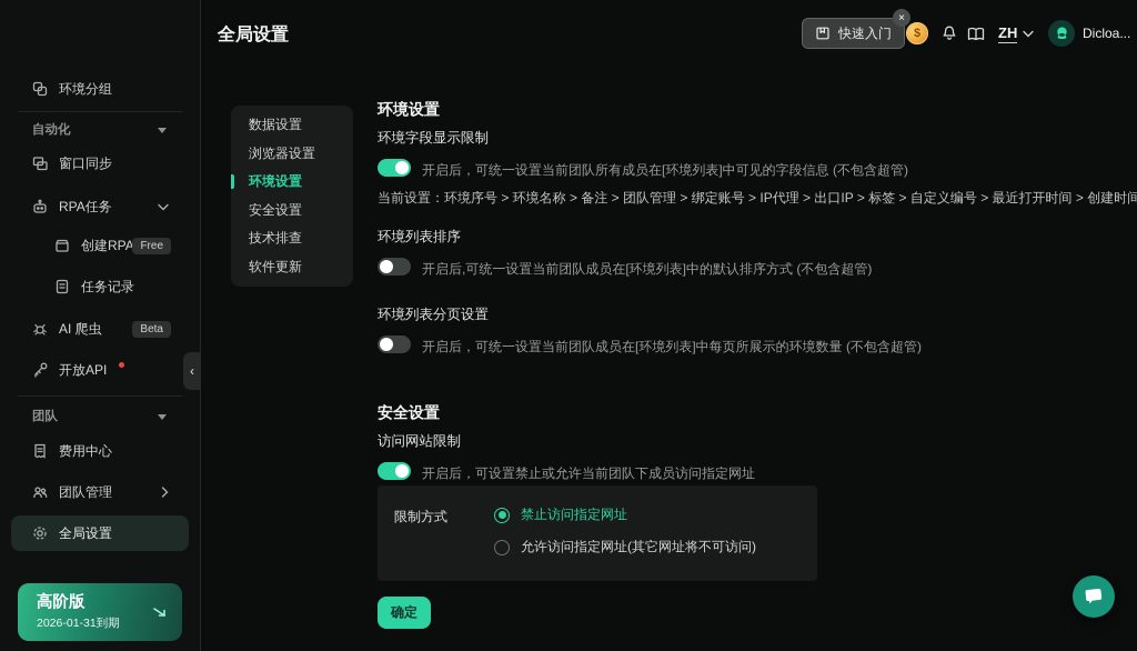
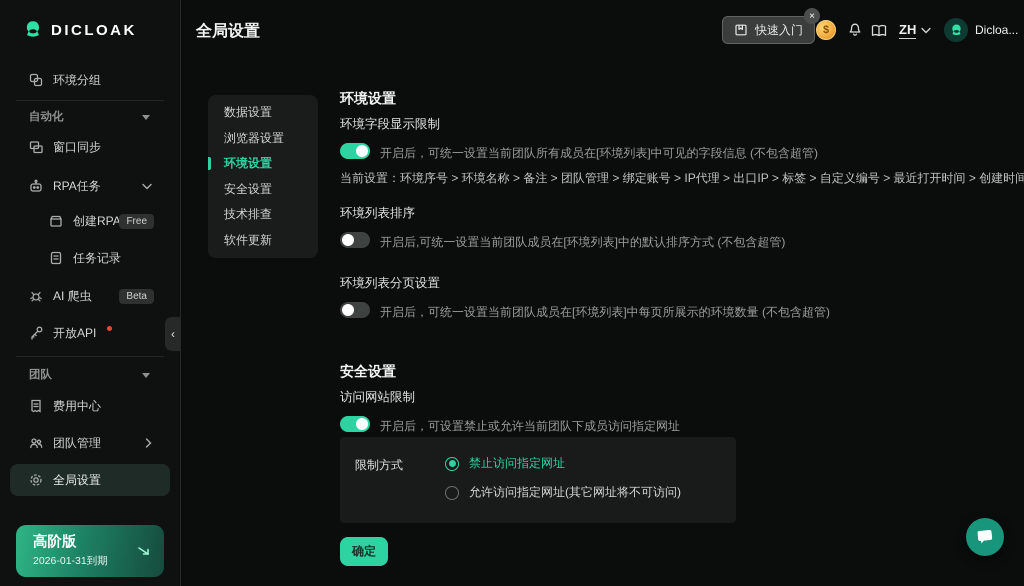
+ DICLOAK
  环境分组
  自动化
  窗口同步
  RPA任务
  创建RPA
  Free
  任务记录
  AI 爬虫
  Beta
  开放API
  团队
  费用中心
  团队管理
  全局设置
  高阶版
  2026-01-31到期
  ‹
  全局设置
  快速入门
  ×
  $
  ZH
  Dicloa...
  数据设置
  浏览器设置
  环境设置
  安全设置
  技术排查
  软件更新
  环境设置
  环境字段显示限制
  开启后，可统一设置当前团队所有成员在[环境列表]中可见的字段信息 (不包含超管)
  当前设置：环境序号 > 环境名称 > 备注 > 团队管理 > 绑定账号 > IP代理 > 出口IP > 标签 > 自定义编号 > 最近打开时间 > 创建时间
  环境列表排序
  开启后,可统一设置当前团队成员在[环境列表]中的默认排序方式 (不包含超管)
  环境列表分页设置
  开启后，可统一设置当前团队成员在[环境列表]中每页所展示的环境数量 (不包含超管)
  安全设置
  访问网站限制
  开启后，可设置禁止或允许当前团队下成员访问指定网址
  限制方式
  禁止访问指定网址
  允许访问指定网址(其它网址将不可访问)
  确定
